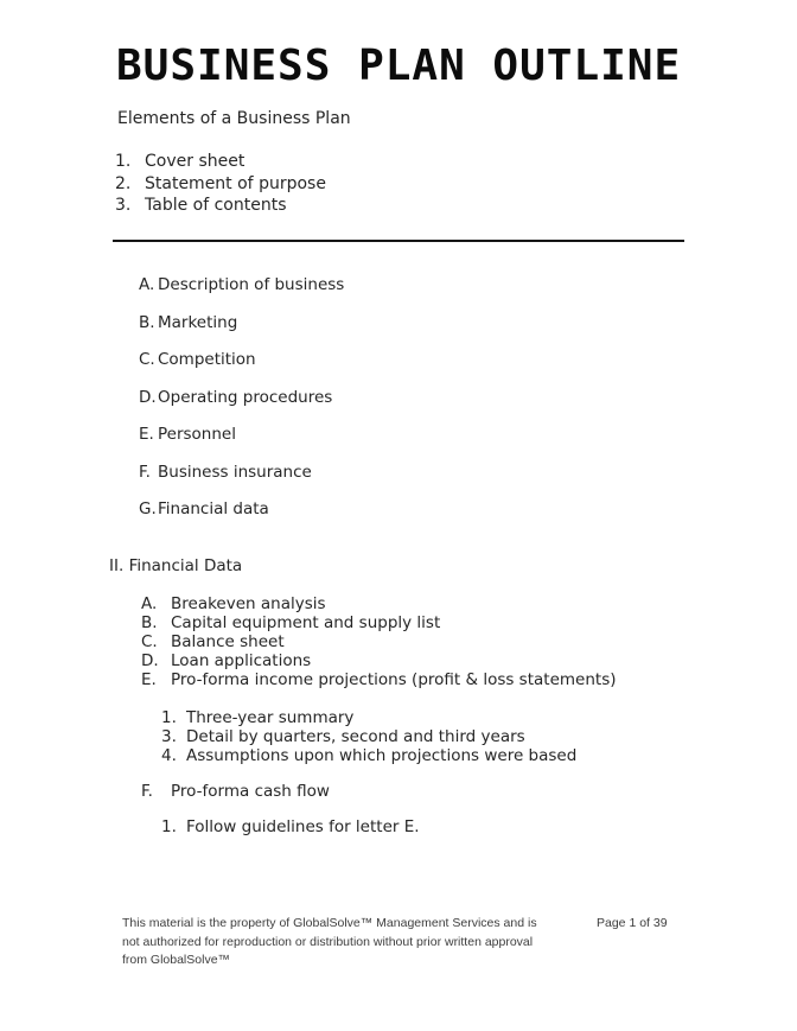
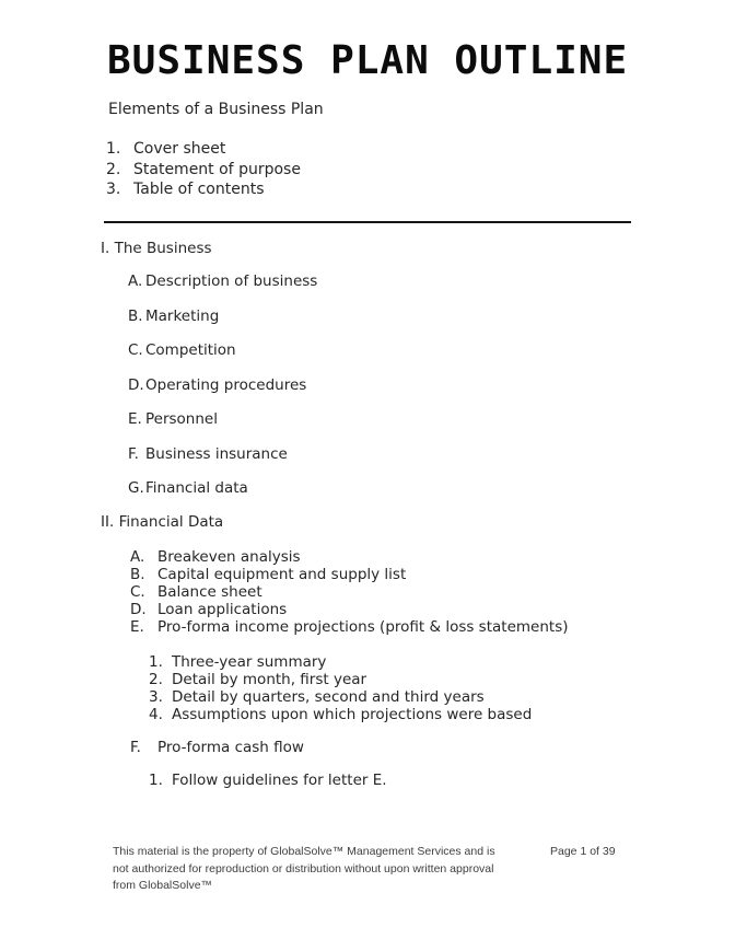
  BUSINESS PLAN OUTLINE
  Elements of a Business Plan
  1. Cover sheet
  2. Statement of purpose
  3. Table of contents
+ I. The Business
  A. Description of business
  B. Marketing
  C. Competition
  D.Operating procedures
  E. Personnel
  F. Business insurance
  G.Financial data
  II. Financial Data
  A. Breakeven analysis
  B. Capital equipment and supply list
  C. Balance sheet
  D. Loan applications
  E. Pro-forma income projections (profit & loss statements)
  1. Three-year summary
+ 2. Detail by month, first year
  3. Detail by quarters, second and third years
  4. Assumptions upon which projections were based
  F. Pro-forma cash flow
  1. Follow guidelines for letter E.
  This material is the property of GlobalSolve™ Management Services and is
- not authorized for reproduction or distribution without prior written approval
+ not authorized for reproduction or distribution without upon written approval
  from GlobalSolve™
  Page 1 of 39
